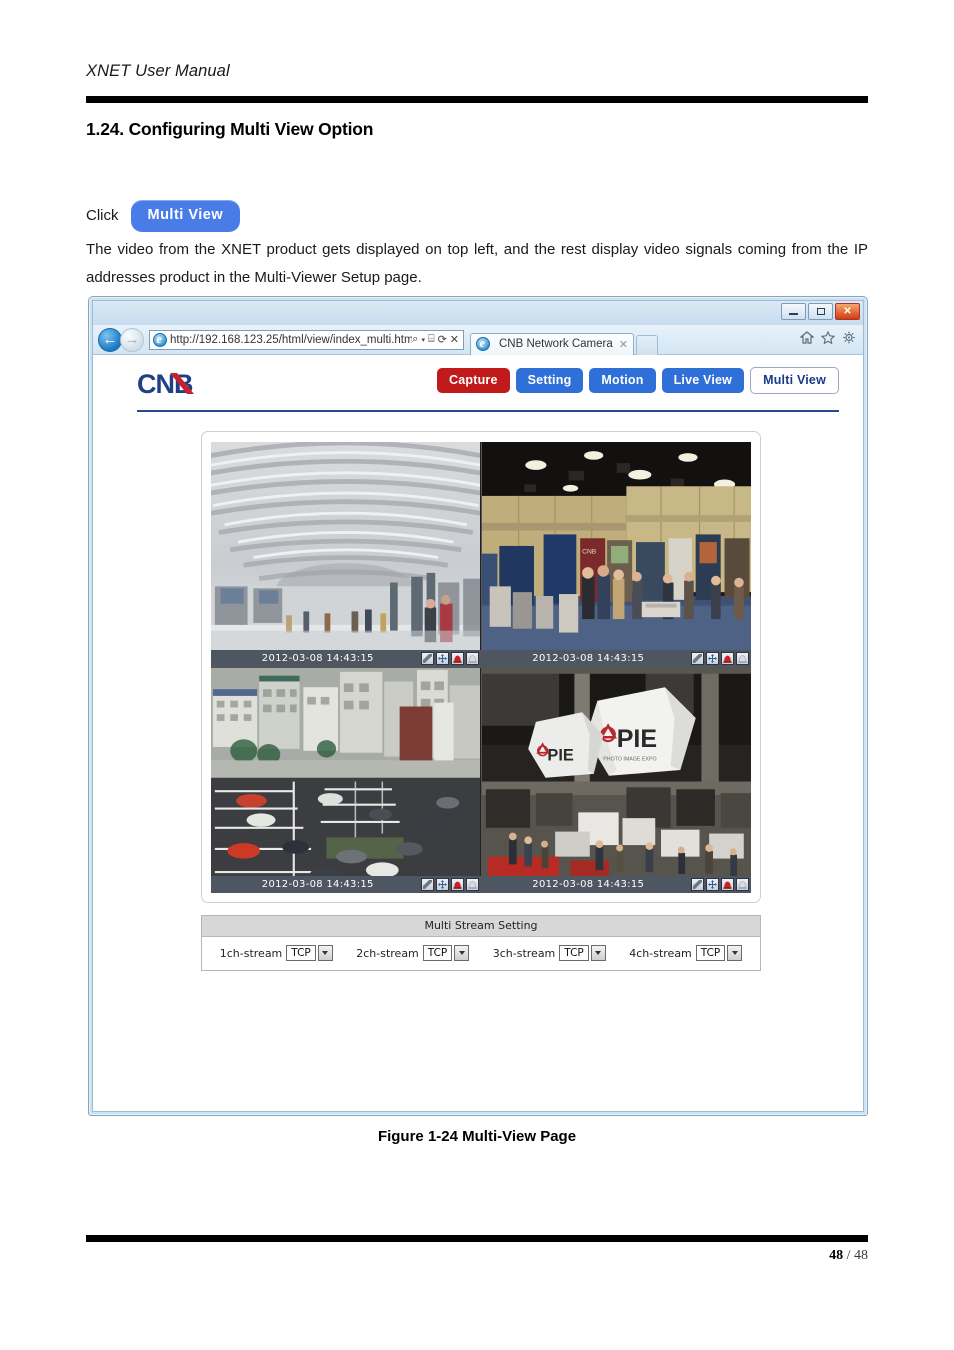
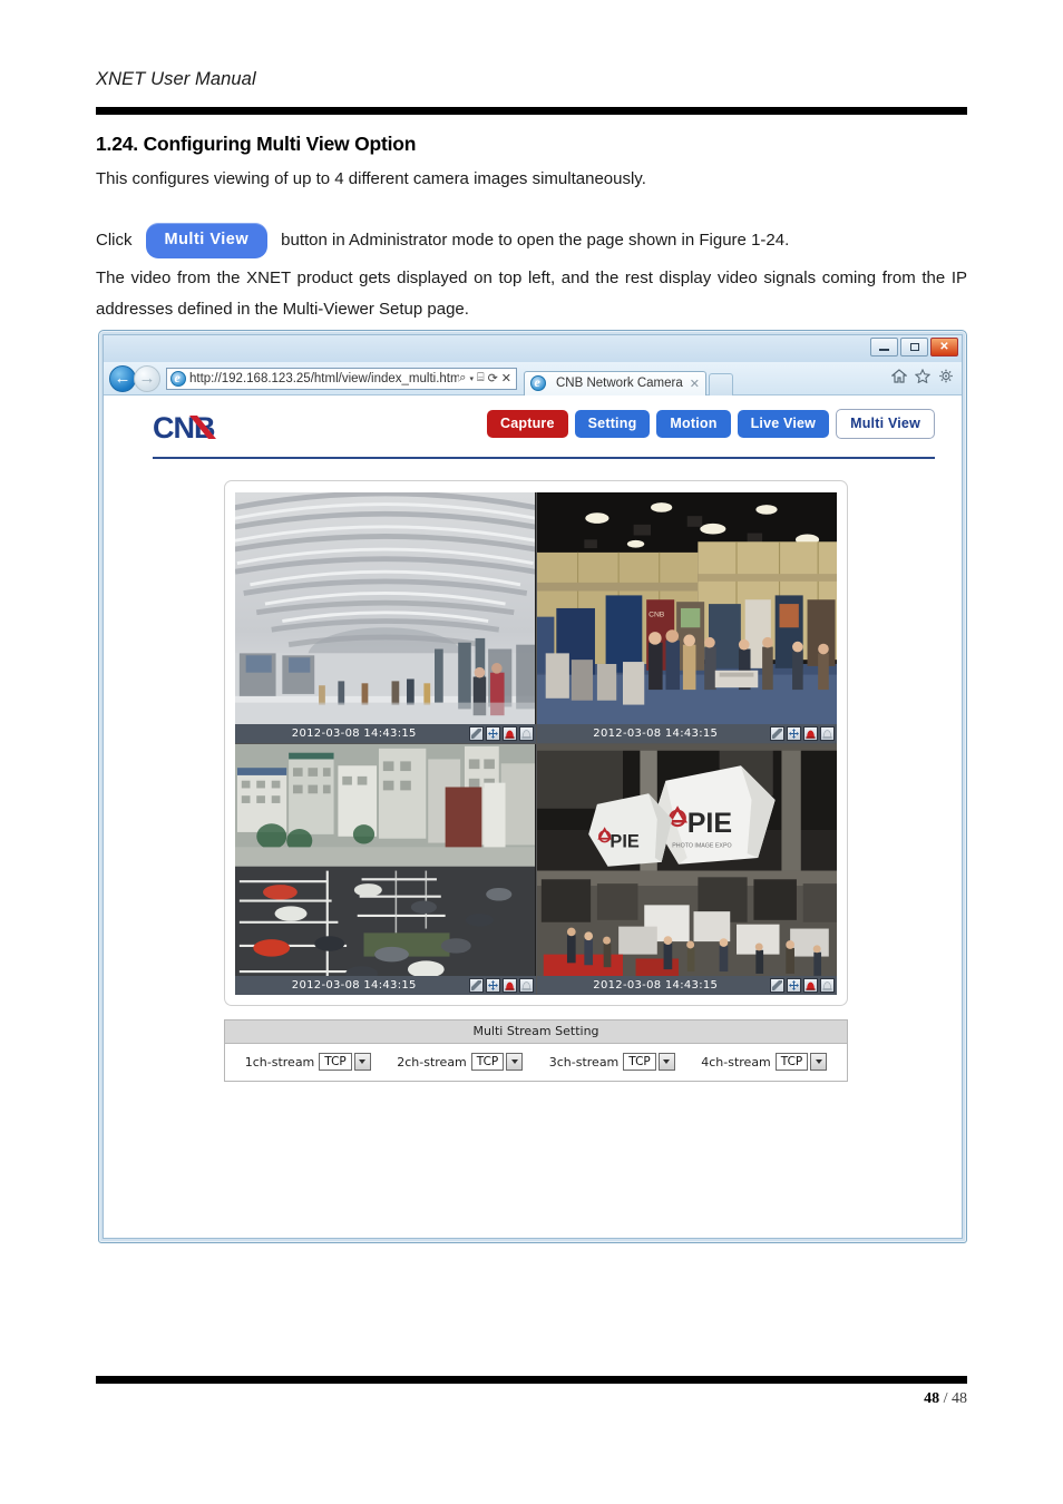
  XNET User Manual
  1.24. Configuring Multi View Option
+ This configures viewing of up to 4 different camera images simultaneously.
  Click
  Multi View
+ button in Administrator mode to open the page shown in Figure 1-24.
- The video from the XNET product gets displayed on top left, and the rest display video signals coming from the IP addresses product in the Multi-Viewer Setup page.
+ The video from the XNET product gets displayed on top left, and the rest display video signals coming from the IP addresses defined in the Multi-Viewer Setup page.
  ✕
  ←
  →
  http://192.168.123.25/html/view/index_multi.htm
  ⌕
  ⌸
  ⟳
  ✕
  CNB Network Camera
  ✕
  Capture
  Setting
  Motion
  Live View
  Multi View
  2012-03-08 14:43:15
  2012-03-08 14:43:15
  2012-03-08 14:43:15
  PIE
  PIE
  2012-03-08 14:43:15
  Multi Stream Setting
  1ch-stream
  TCP
  2ch-stream
  TCP
  3ch-stream
  TCP
  4ch-stream
  TCP
- Figure 1-24 Multi-View Page
  48 / 48
